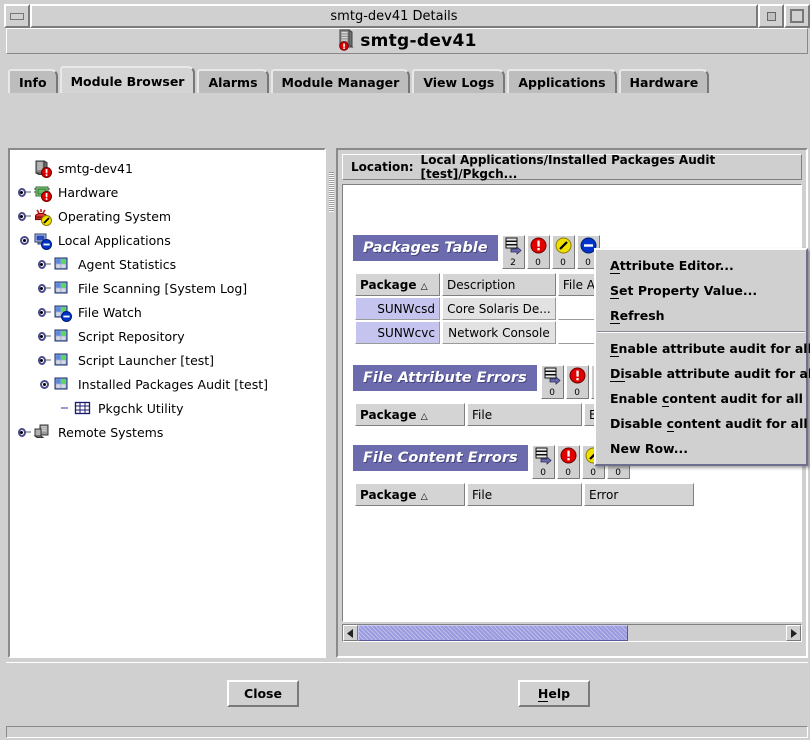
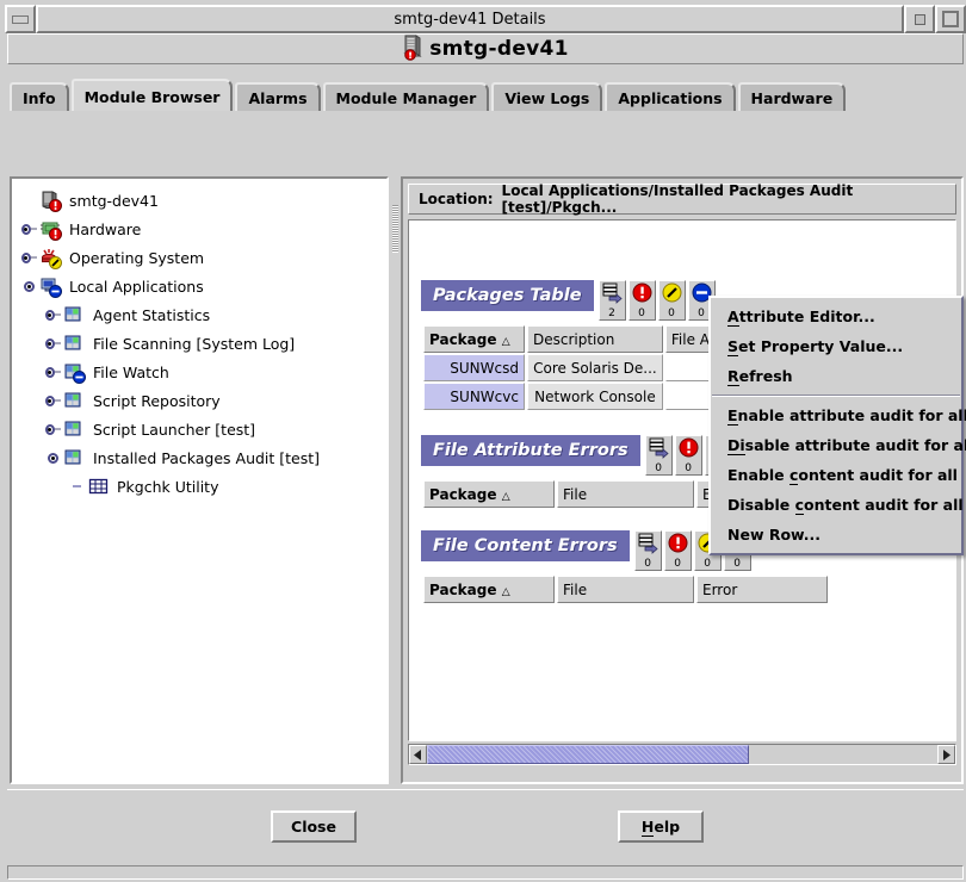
  smtg-dev41 Details
  smtg-dev41
  Info
  Module Browser
  Alarms
  Module Manager
  View Logs
  Applications
  Hardware
  smtg-dev41
  Hardware
  Operating System
  Local Applications
  Agent Statistics
  File Scanning [System Log]
  File Watch
  Script Repository
  Script Launcher [test]
  Installed Packages Audit [test]
  Pkgchk Utility
- Remote Systems
  Location:
  Local Applications/Installed Packages Audit [test]/Pkgch...
  Packages Table
  2
  0
  0
  0
  SUNWcsd	Core Solaris De...
  SUNWcvc	Network Console
  File Attribute Errors
  0
  0
  Package △	File	E
  File Content Errors
  0
  0
  0
  0
  Package △	File	Error
  Attribute Editor...
  Set Property Value...
  Refresh
  Enable attribute audit for al
  Disable attribute audit for a
  Enable content audit for all
  Disable content audit for all
  New Row...
  Close
  Help
